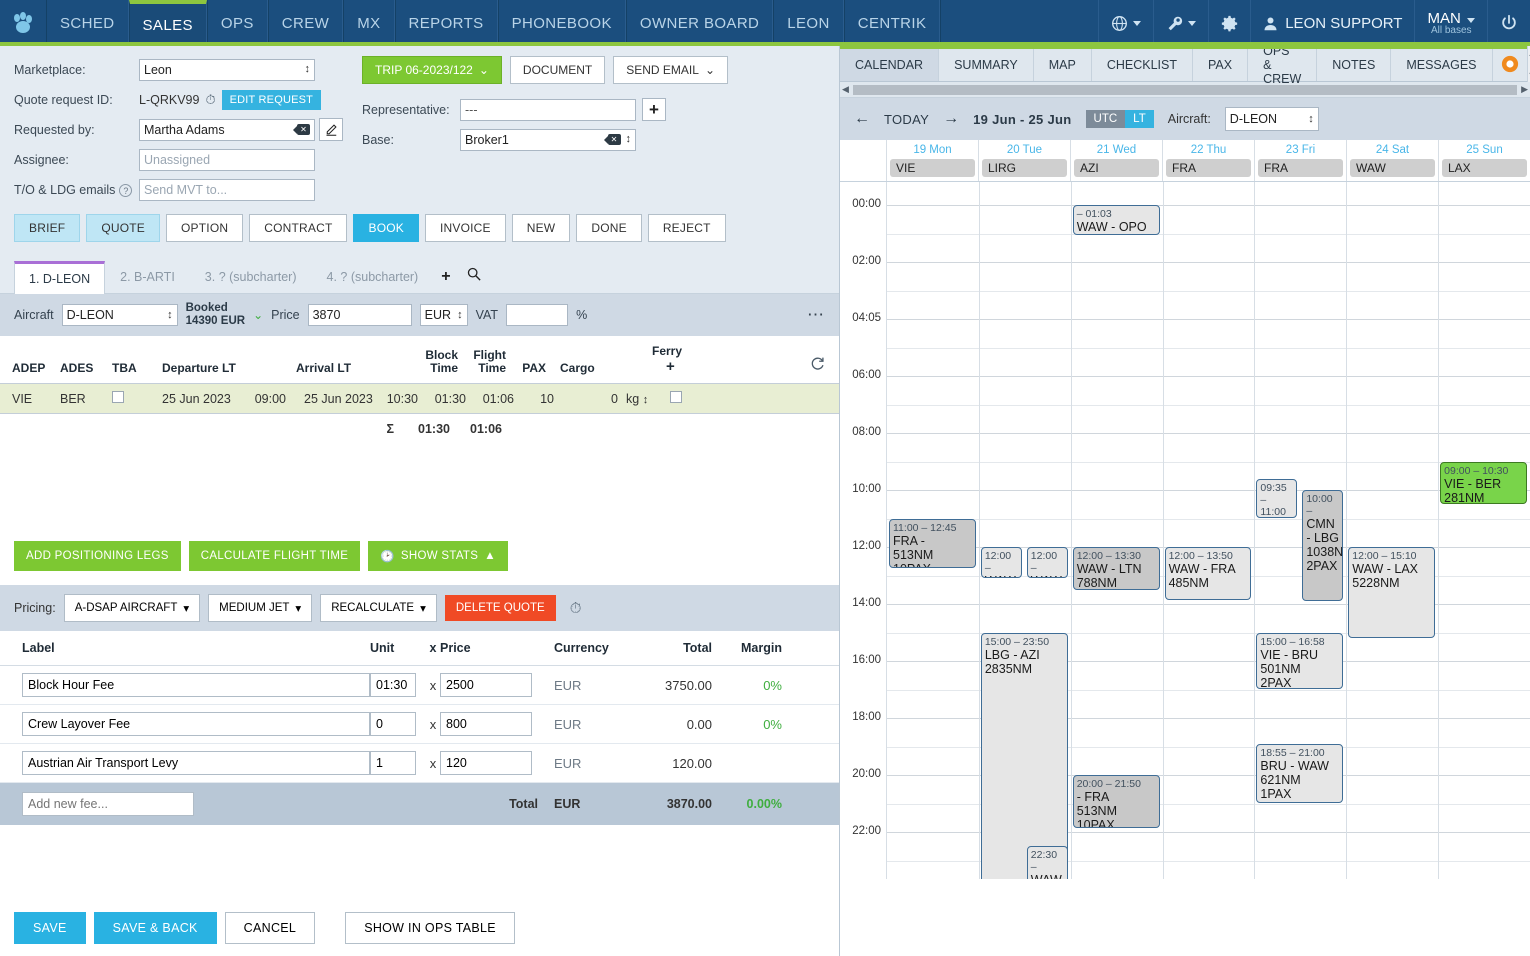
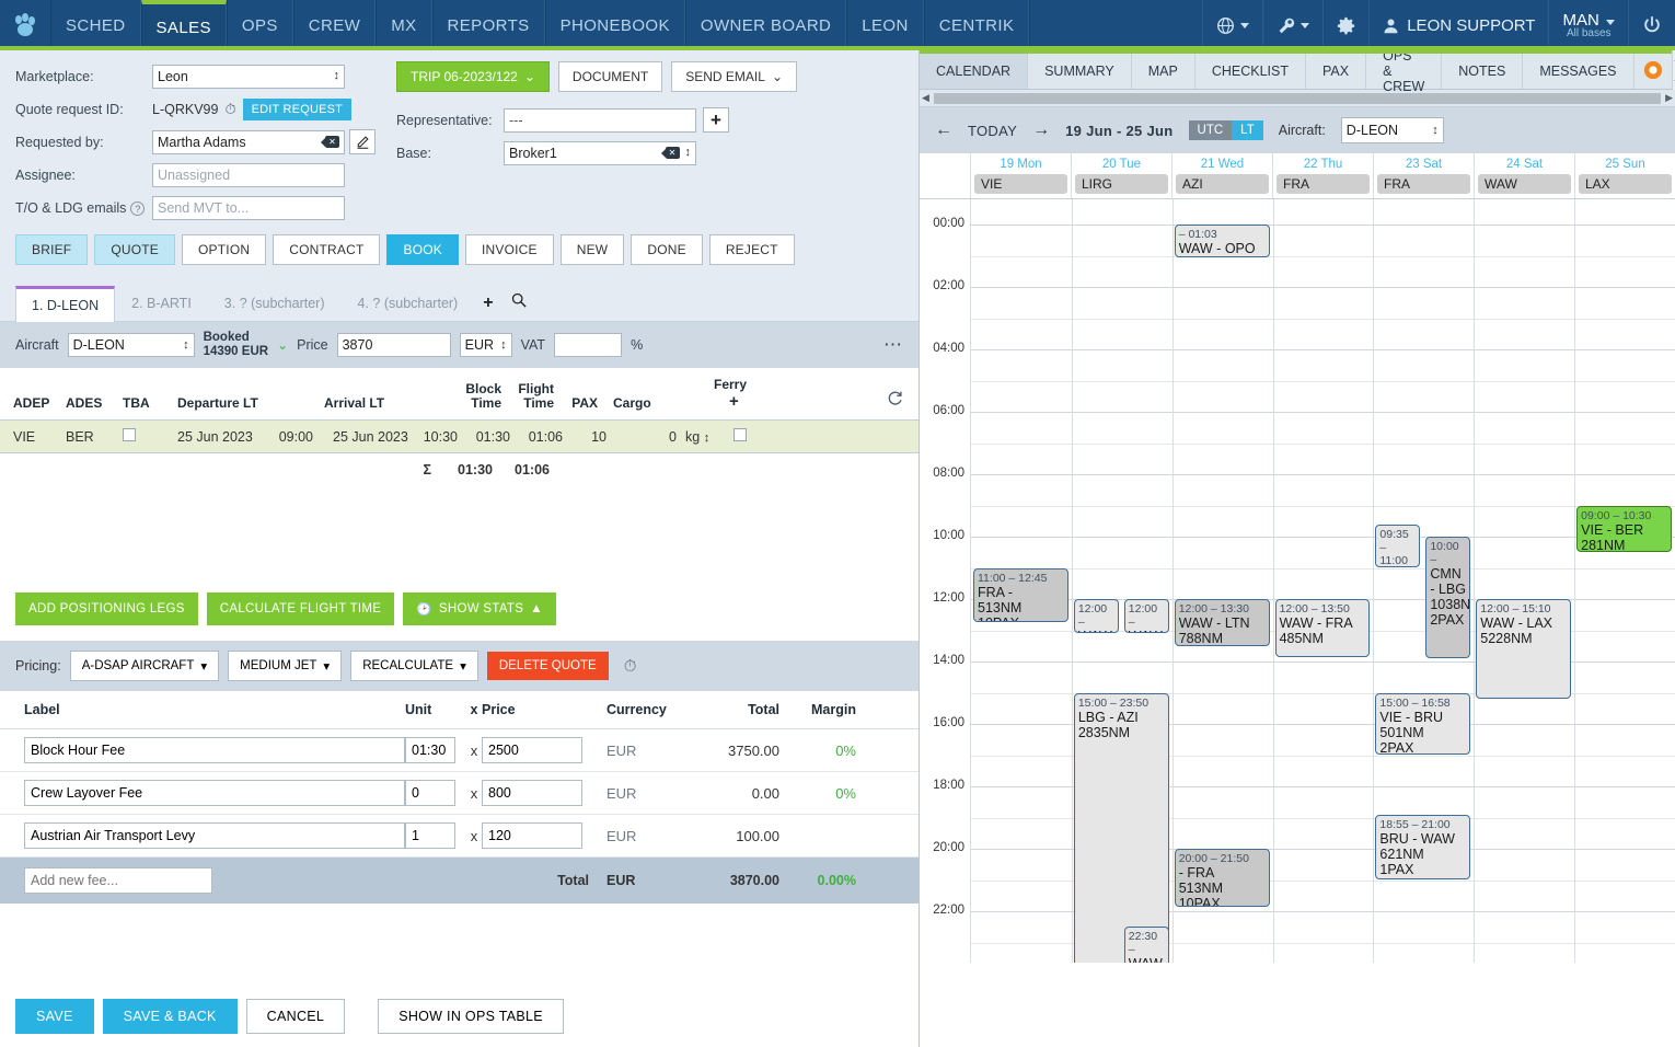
  SCHED
  SALES
  OPS
  CREW
  MX
  REPORTS
  PHONEBOOK
  OWNER BOARD
  LEON
  CENTRIK
  LEON SUPPORT
  MAN
  All bases
  Marketplace:
  Leon
  ↕
  Quote request ID:
  L-QRKV99
  ⏱
  EDIT REQUEST
  Requested by:
  Martha Adams
  ✕
  Assignee:
  Unassigned
  T/O & LDG emails ?
  Send MVT to...
  TRIP 06-2023/122
  ⌄
  DOCUMENT
  SEND EMAIL
  ⌄
  Representative:
  ---
  +
  Base:
  Broker1
  ✕
  ↕
  BRIEF
  QUOTE
  OPTION
  CONTRACT
  BOOK
  INVOICE
  NEW
  DONE
  REJECT
  1. D-LEON
  2. B-ARTI
  3. ? (subcharter)
  4. ? (subcharter)
  +
  Aircraft
  D-LEON
  ↕
  Booked
  14390 EUR
  ⌄
  Price
  3870
  EUR
  ↕
  VAT
  %
  ⋯
  ADEP
  ADES
  TBA
  Departure LT
  Arrival LT
  Block
  Time
  Flight
  Time
  PAX
  Cargo
  Ferry +
  VIE
  BER
  25 Jun 2023
  09:00
  25 Jun 2023
  10:30
  01:30
  01:06
  10
  0
  kg ↕
  Σ
  01:30
  01:06
  ADD POSITIONING LEGS
  CALCULATE FLIGHT TIME
  🕑
  SHOW STATS
  ▲
  Pricing:
  A-DSAP AIRCRAFT
  ▾
  MEDIUM JET
  ▾
  RECALCULATE
  ▾
  DELETE QUOTE
  ⏱
  Label
  Unit
  x
  Price
  Currency
  Total
  Margin
  Block Hour Fee
  01:30
  x
  2500
  EUR
  3750.00
  0%
  Crew Layover Fee
  0
  x
  800
  EUR
  0.00
  0%
  Austrian Air Transport Levy
  1
  x
  120
  EUR
- 120.00
+ 100.00
  Add new fee...
  Total
  EUR
  3870.00
  0.00%
  SAVE
  SAVE & BACK
  CANCEL
  SHOW IN OPS TABLE
  CALENDAR
  SUMMARY
  MAP
  CHECKLIST
  PAX
  OPS & CREW
  NOTES
  MESSAGES
  ◀
  ▶
  ←
  TODAY
  →
  19 Jun - 25 Jun
  UTC
  LT
  Aircraft:
  D-LEON
  ↕
  19 Mon
  VIE
  20 Tue
  LIRG
  21 Wed
  AZI
  22 Thu
  FRA
- 23 Fri
+ 23 Sat
  FRA
  24 Sat
  WAW
  25 Sun
  LAX
  00:00
  02:00
- 04:05
+ 04:00
  06:00
  08:00
  10:00
  12:00
  14:00
  16:00
  18:00
  20:00
  22:00
  – 01:03
  WAW - OPO
  11:00 – 12:45
  FRA -
  513NM
  12:00 –
  12:00 –
  12:00 – 13:30
  WAW - LTN
  788NM
  12:00 – 13:50
  WAW - FRA
  485NM
  09:35 – 11:00
  10:00 –
  CMN - LBG
  1038N
  2PAX
  09:00 – 10:30
  VIE - BER
  281NM
  12:00 – 15:10
  WAW - LAX
  5228NM
  15:00 – 23:50
  LBG - AZI
  2835NM
  15:00 – 16:58
  VIE - BRU
  501NM
  2PAX
  18:55 – 21:00
  BRU - WAW
  621NM
  1PAX
  20:00 – 21:50
  - FRA
  513NM
  10PAX
  22:30 –
